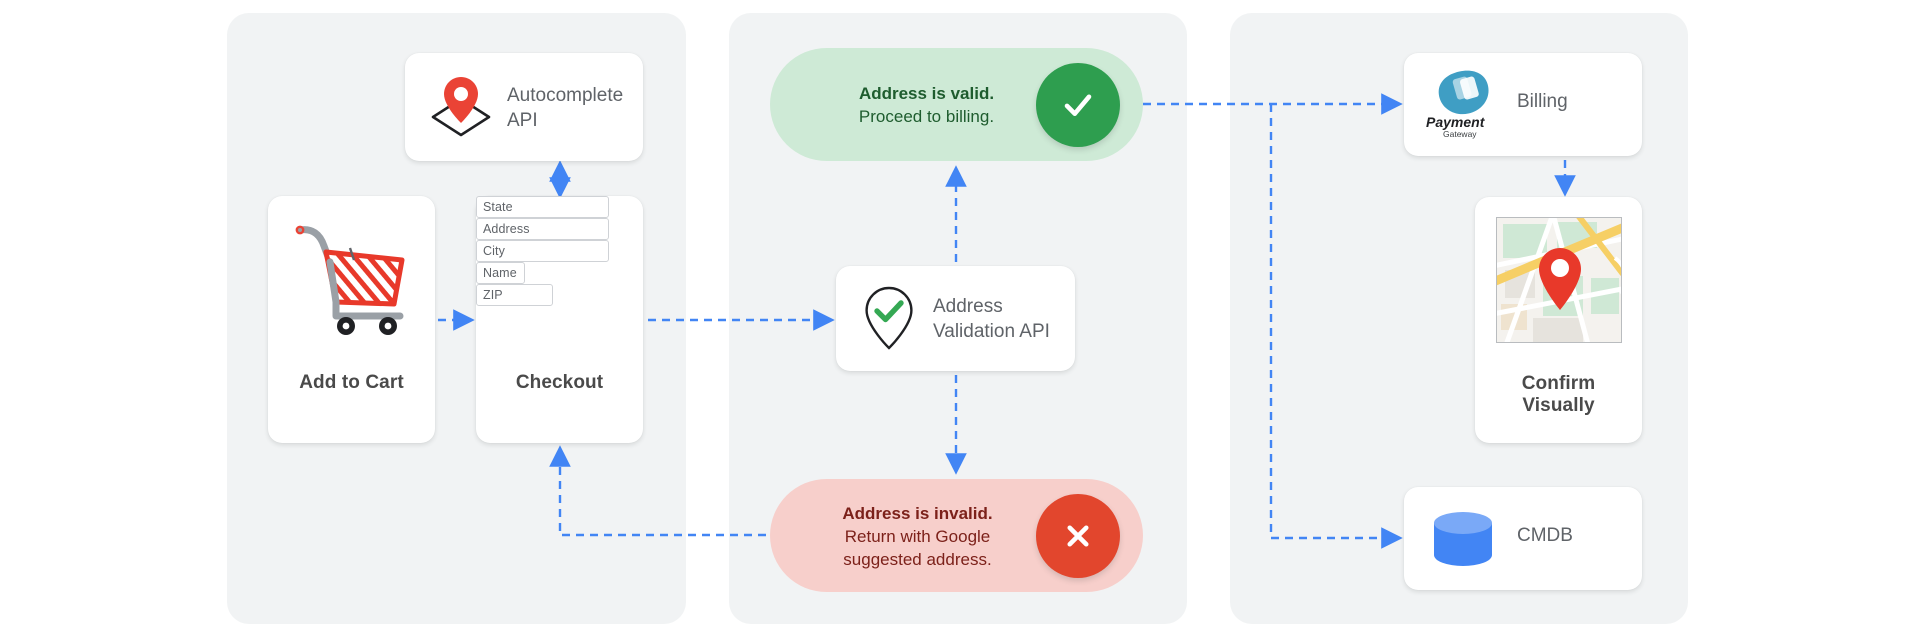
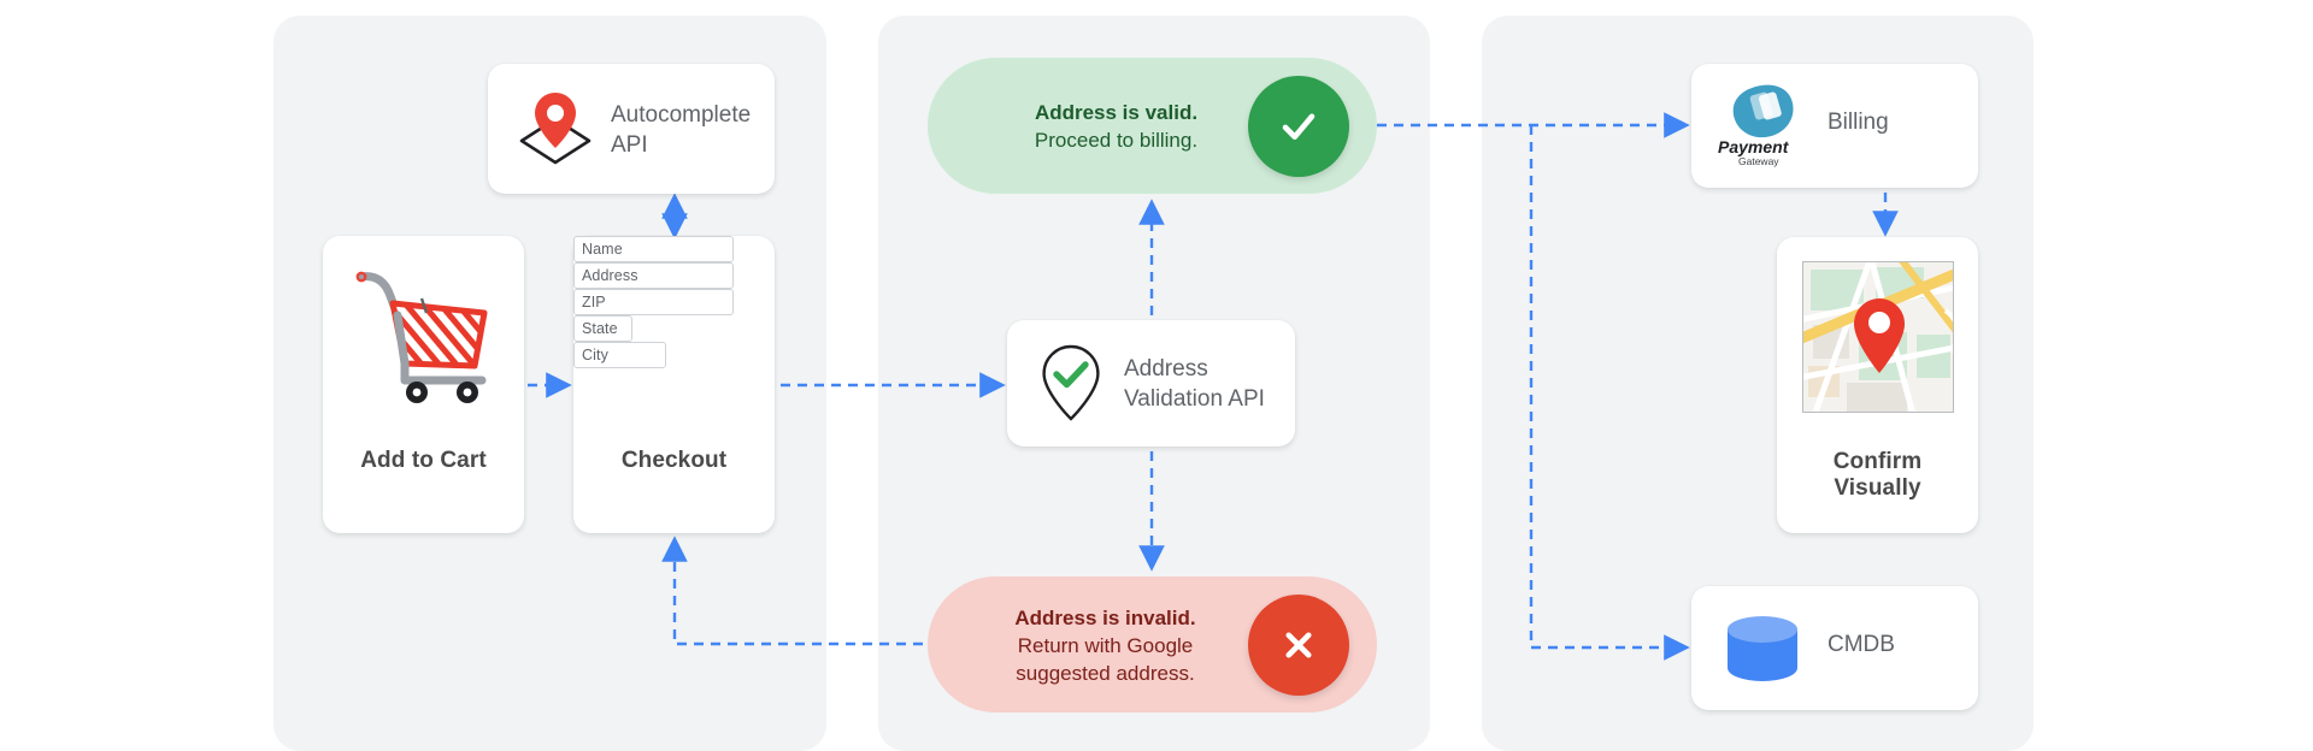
  Autocomplete
  API
  Add to Cart
- State
+ Name
  Address
- City
+ ZIP
- Name
+ State
- ZIP
+ City
  Checkout
  Address is valid.
  Proceed to billing.
  Address
  Validation API
  Address is invalid.
  Return with Google
  suggested address.
  Payment
  Gateway
  Billing
  Confirm
  Visually
  CMDB
